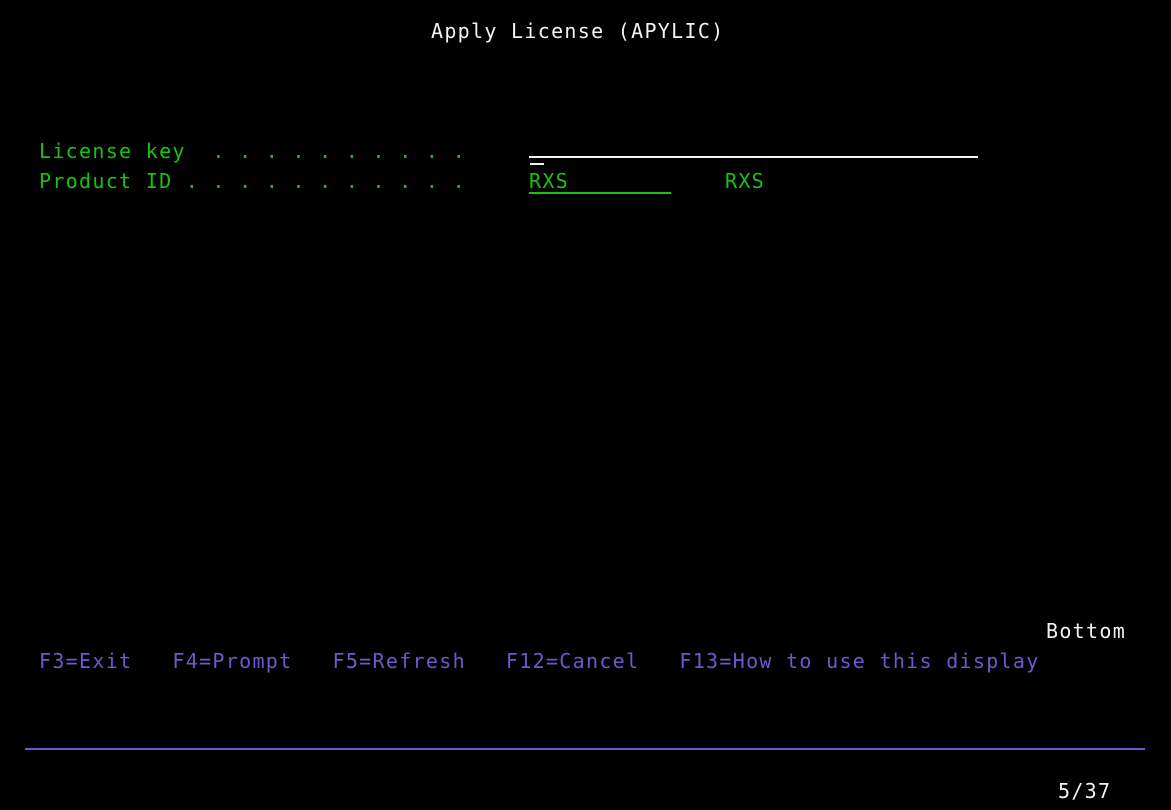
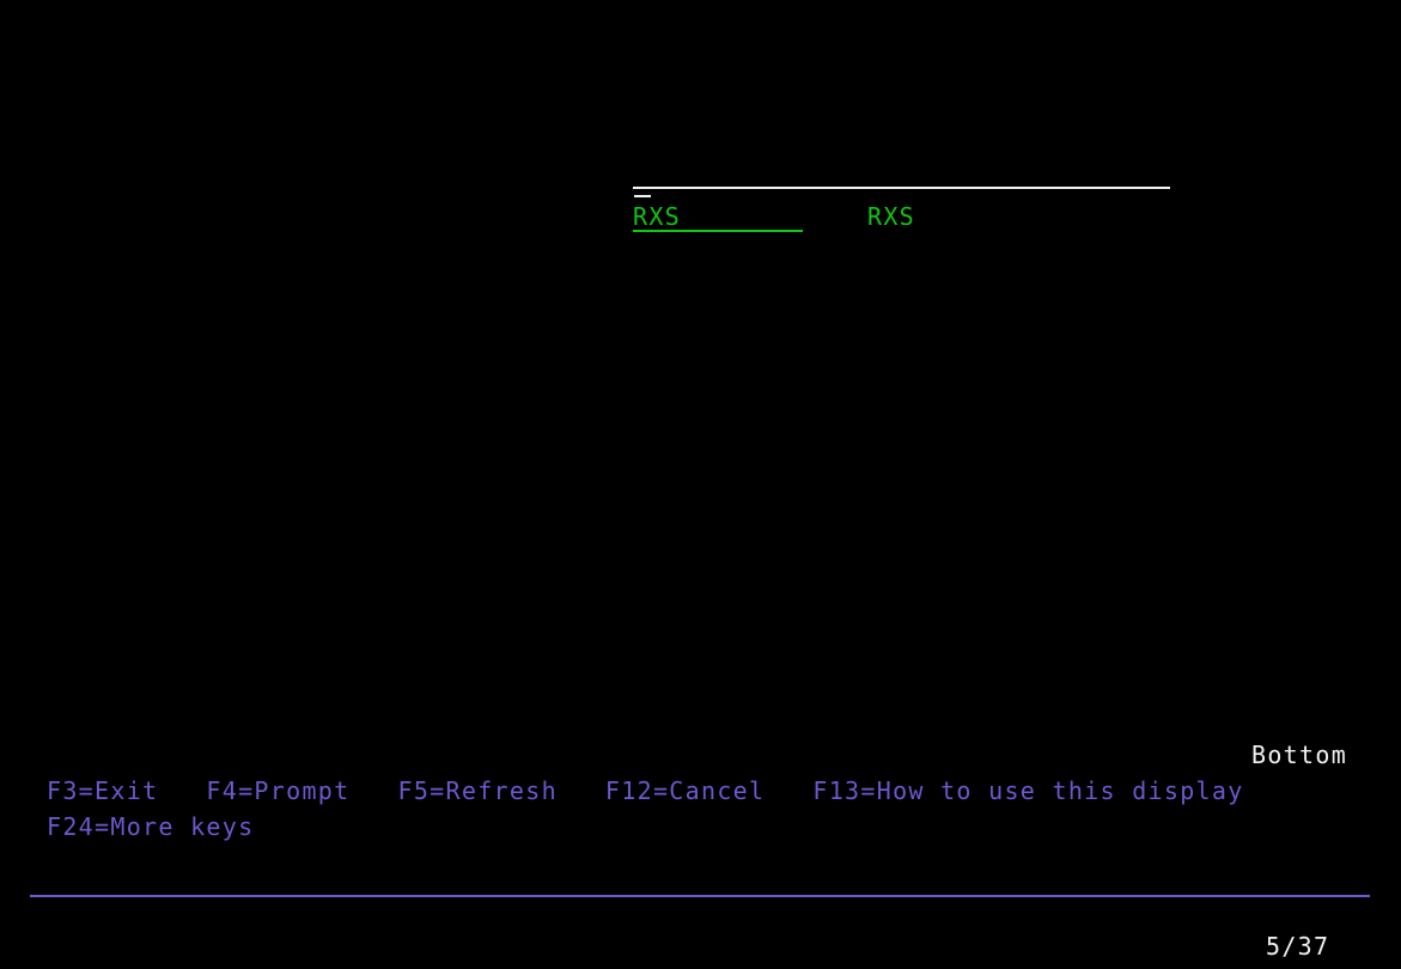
- Apply License (APYLIC)
- License key . . . . . . . . . .
- Product ID . . . . . . . . . . .
  RXS
  RXS
  Bottom
  F3=Exit F4=Prompt F5=Refresh F12=Cancel F13=How to use this display
+ F24=More keys
  5/37
